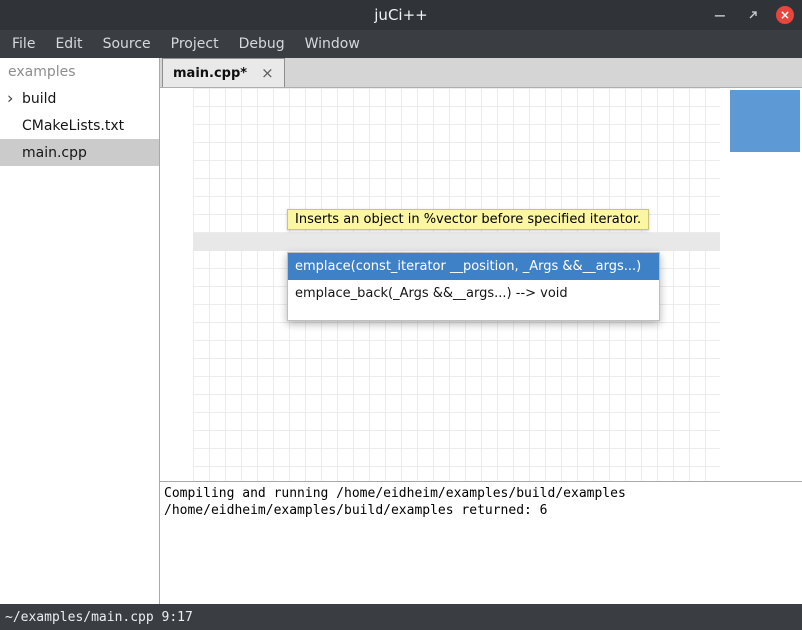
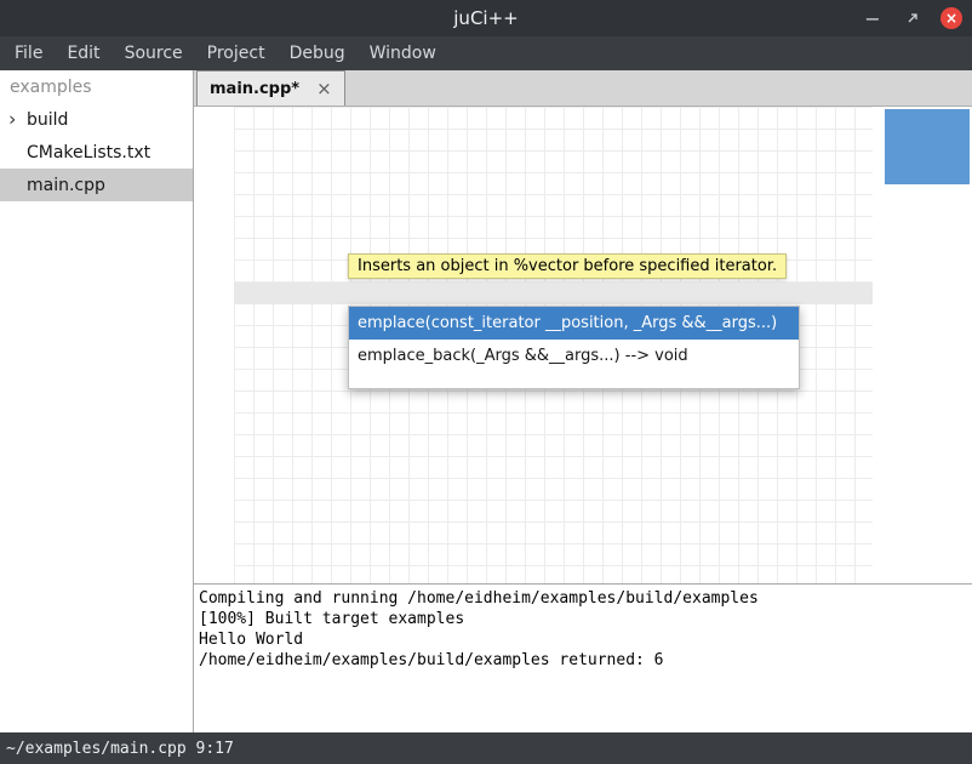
  juCi++
  −
  ×
  File
  Edit
  Source
  Project
  Debug
  Window
  examples
  ›
  build
  CMakeLists.txt
  main.cpp
  main.cpp*
  ×
  Inserts an object in %vector before specified iterator.
  emplace(const_iterator __position, _Args &&__args...)
  emplace_back(_Args &&__args...) --> void
  Compiling and running /home/eidheim/examples/build/examples
+ [100%] Built target examples
+ Hello World
  /home/eidheim/examples/build/examples returned: 6
  ~/examples/main.cpp 9:17
